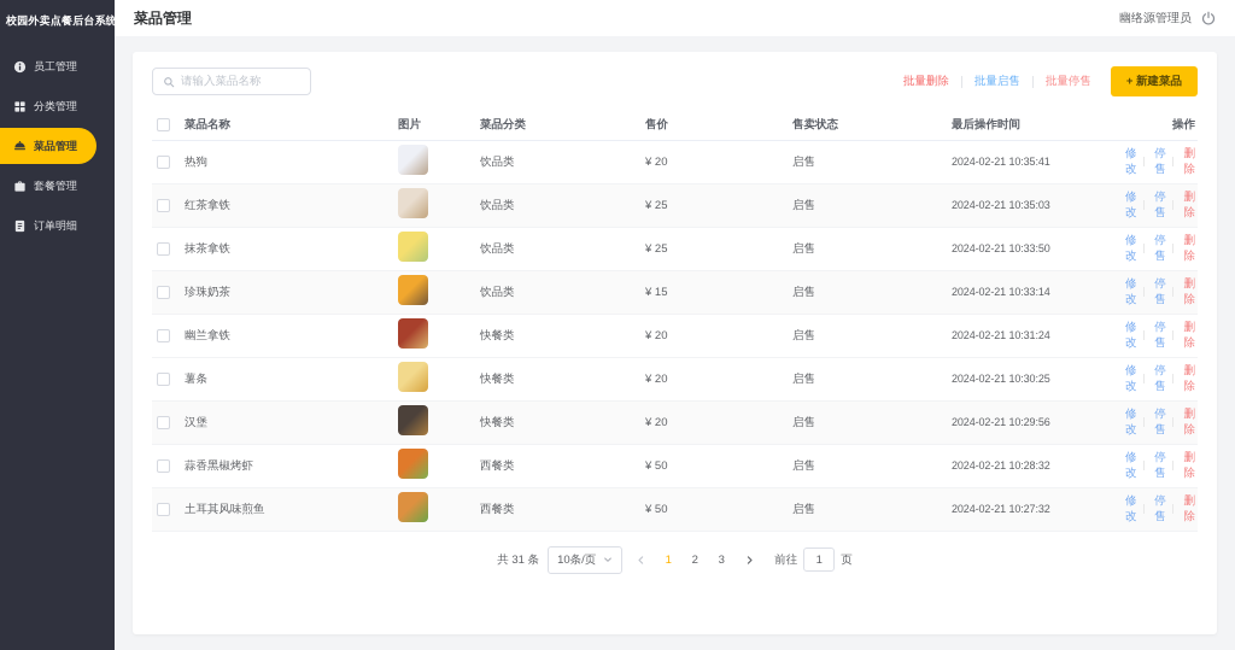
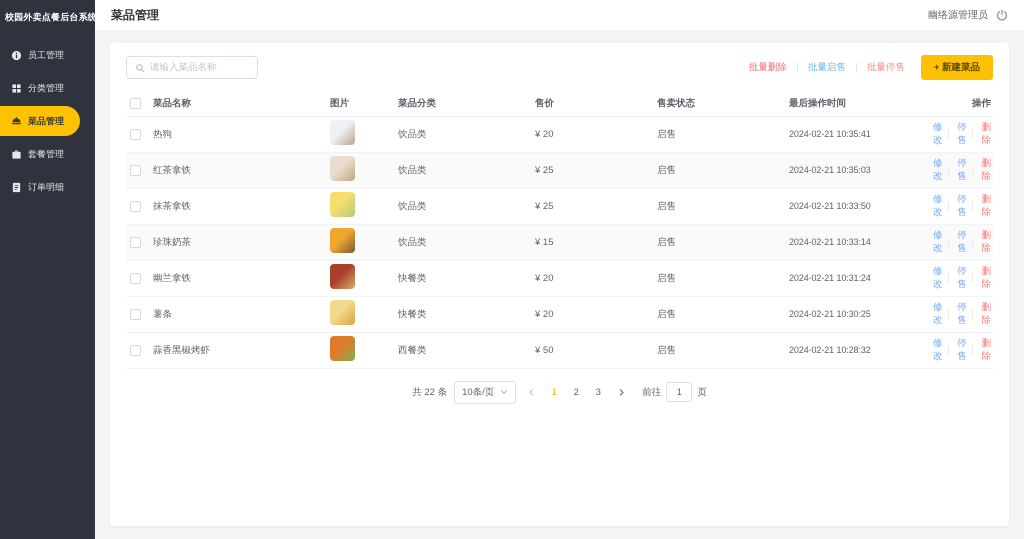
  校园外卖点餐后台系统
  员工管理
  分类管理
  菜品管理
  套餐管理
  订单明细
  菜品管理
  幽络源管理员
  请输入菜品名称
  批量删除
  批量启售
  批量停售
  + 新建菜品
  菜品名称	图片	菜品分类	售价	售卖状态	最后操作时间	操作
  热狗		饮品类	¥ 20	启售	2024-02-21 10:35:41	修改 停售 删除
  红茶拿铁		饮品类	¥ 25	启售	2024-02-21 10:35:03	修改 停售 删除
  抹茶拿铁		饮品类	¥ 25	启售	2024-02-21 10:33:50	修改 停售 删除
  珍珠奶茶		饮品类	¥ 15	启售	2024-02-21 10:33:14	修改 停售 删除
  幽兰拿铁		快餐类	¥ 20	启售	2024-02-21 10:31:24	修改 停售 删除
  薯条		快餐类	¥ 20	启售	2024-02-21 10:30:25	修改 停售 删除
- 汉堡		快餐类	¥ 20	启售	2024-02-21 10:29:56	修改 停售 删除
  蒜香黑椒烤虾		西餐类	¥ 50	启售	2024-02-21 10:28:32	修改 停售 删除
- 土耳其风味煎鱼		西餐类	¥ 50	启售	2024-02-21 10:27:32	修改 停售 删除
- 共 31 条
+ 共 22 条
  10条/页
  1
  2
  3
  前往
  1
  页
